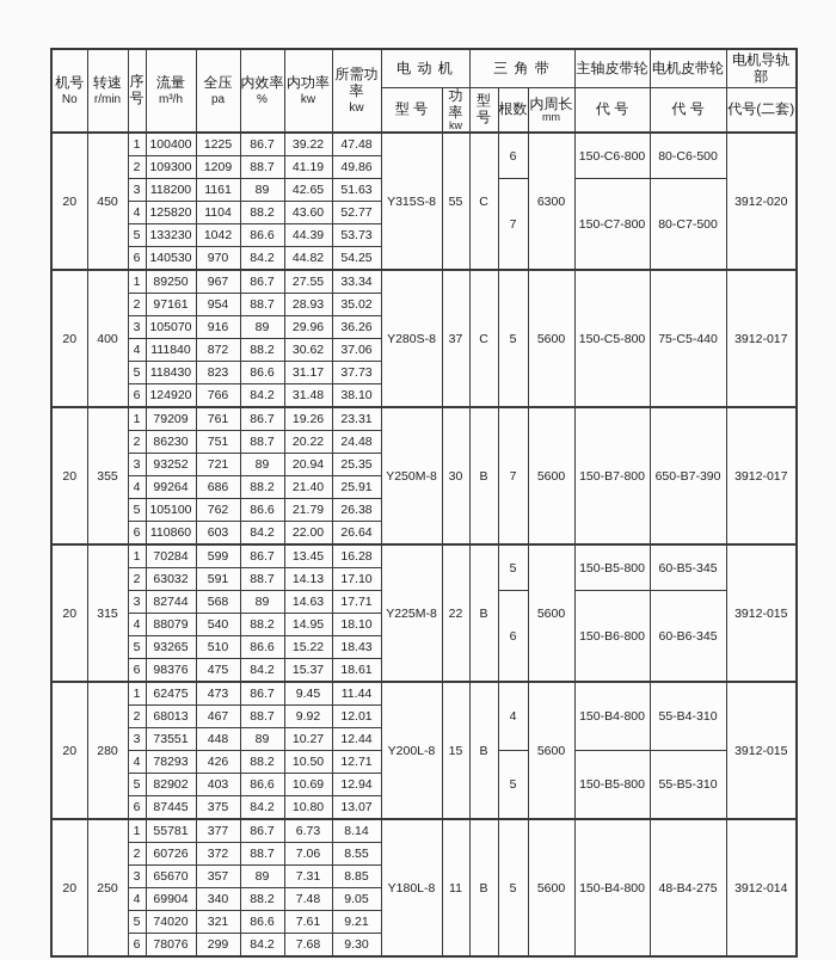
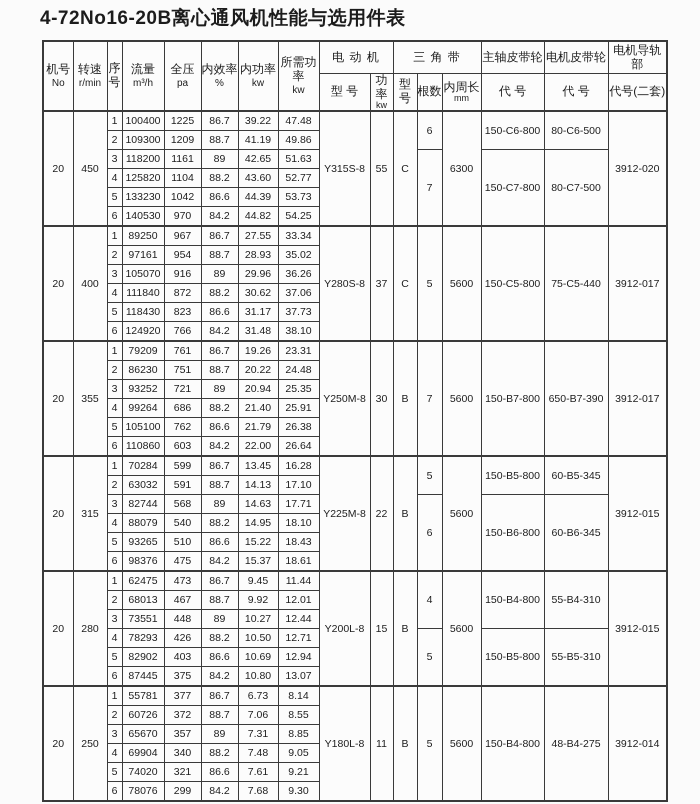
+ 4-72No16-20B离心通风机性能与选用件表
  机号No	转速r/min	序号	流量m³/h	全压pa	内效率%	内功率kw	所需功率kw	电 动 机	三 角 带	主轴皮带轮	电机皮带轮	电机导轨部
  型 号	功率kw	型号	根数	内周长mm	代 号	代 号	代号(二套)
  20	450	1	100400	1225	86.7	39.22	47.48	Y315S-8	55	C	6	6300	150-C6-800	80-C6-500	3912-020
  2	109300	1209	88.7	41.19	49.86
  3	118200	1161	89	42.65	51.63	7	150-C7-800	80-C7-500
  4	125820	1104	88.2	43.60	52.77
  5	133230	1042	86.6	44.39	53.73
  6	140530	970	84.2	44.82	54.25
  20	400	1	89250	967	86.7	27.55	33.34	Y280S-8	37	C	5	5600	150-C5-800	75-C5-440	3912-017
  2	97161	954	88.7	28.93	35.02
  3	105070	916	89	29.96	36.26
  4	111840	872	88.2	30.62	37.06
  5	118430	823	86.6	31.17	37.73
  6	124920	766	84.2	31.48	38.10
  20	355	1	79209	761	86.7	19.26	23.31	Y250M-8	30	B	7	5600	150-B7-800	650-B7-390	3912-017
  2	86230	751	88.7	20.22	24.48
  3	93252	721	89	20.94	25.35
  4	99264	686	88.2	21.40	25.91
  5	105100	762	86.6	21.79	26.38
  6	110860	603	84.2	22.00	26.64
  20	315	1	70284	599	86.7	13.45	16.28	Y225M-8	22	B	5	5600	150-B5-800	60-B5-345	3912-015
  2	63032	591	88.7	14.13	17.10
  3	82744	568	89	14.63	17.71	6	150-B6-800	60-B6-345
  4	88079	540	88.2	14.95	18.10
  5	93265	510	86.6	15.22	18.43
  6	98376	475	84.2	15.37	18.61
  20	280	1	62475	473	86.7	9.45	11.44	Y200L-8	15	B	4	5600	150-B4-800	55-B4-310	3912-015
  2	68013	467	88.7	9.92	12.01
  3	73551	448	89	10.27	12.44
  4	78293	426	88.2	10.50	12.71	5	150-B5-800	55-B5-310
  5	82902	403	86.6	10.69	12.94
  6	87445	375	84.2	10.80	13.07
  20	250	1	55781	377	86.7	6.73	8.14	Y180L-8	11	B	5	5600	150-B4-800	48-B4-275	3912-014
  2	60726	372	88.7	7.06	8.55
  3	65670	357	89	7.31	8.85
  4	69904	340	88.2	7.48	9.05
  5	74020	321	86.6	7.61	9.21
  6	78076	299	84.2	7.68	9.30
